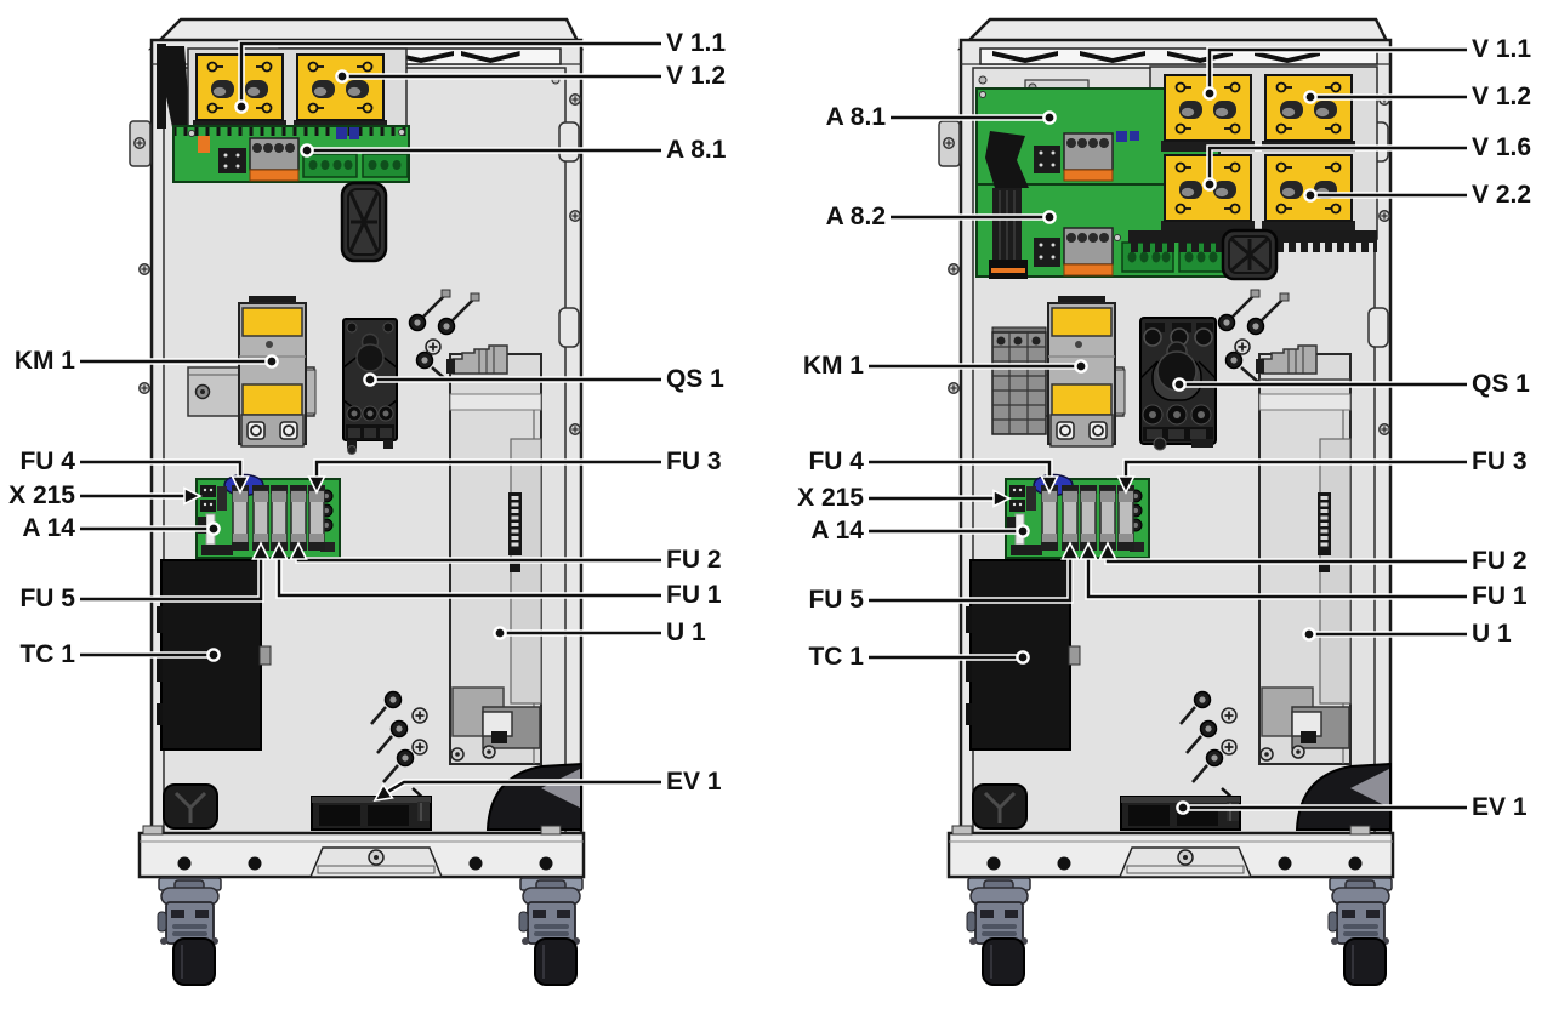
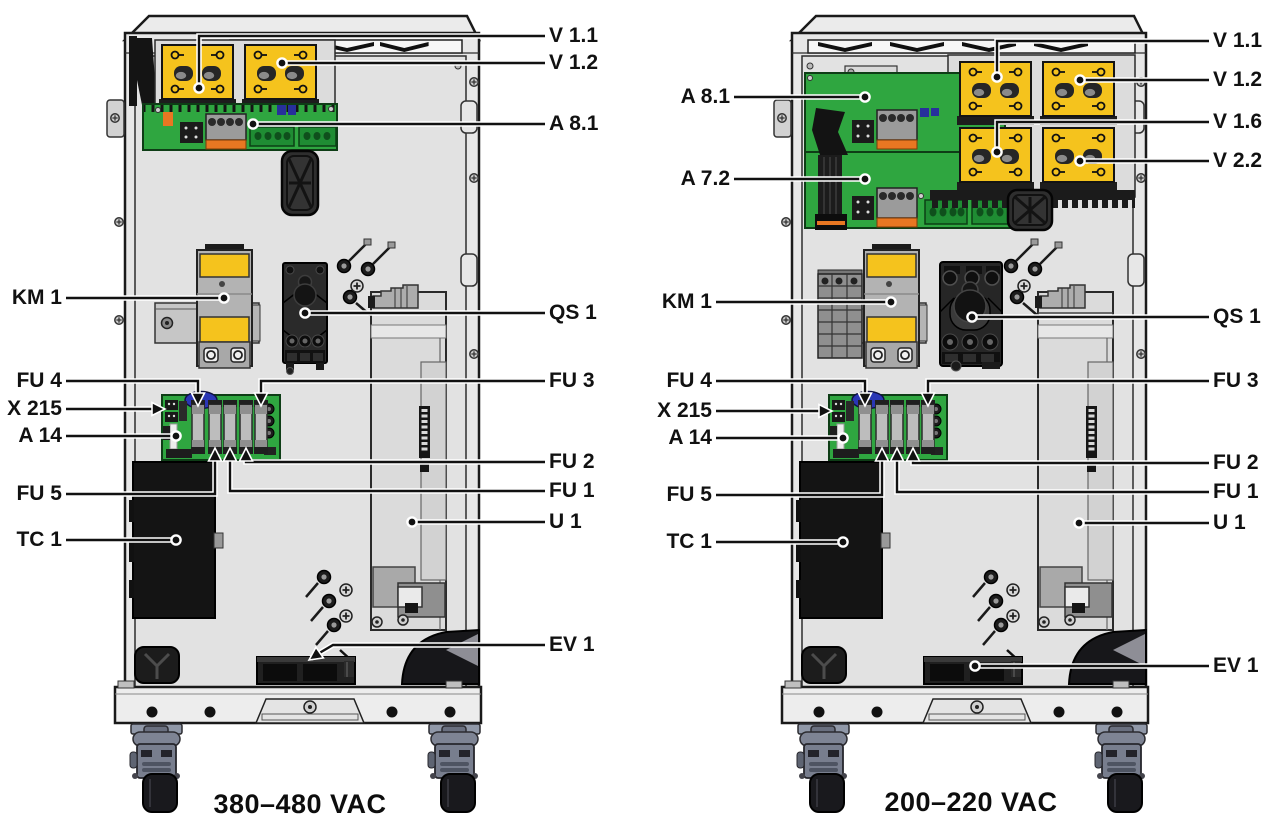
  V 1.1
  V 1.2
  A 8.1
  QS 1
  FU 3
  FU 2
  FU 1
  U 1
  EV 1
  KM 1
  FU 4
  X 215
  A 14
  FU 5
  TC 1
  A 8.1
- A 8.2
+ A 7.2
  KM 1
  FU 4
  X 215
  A 14
  FU 5
  TC 1
  V 1.1
  V 1.2
  V 1.6
  V 2.2
  QS 1
  FU 3
  FU 2
  FU 1
  U 1
  EV 1
+ 380–480 VAC
+ 200–220 VAC
